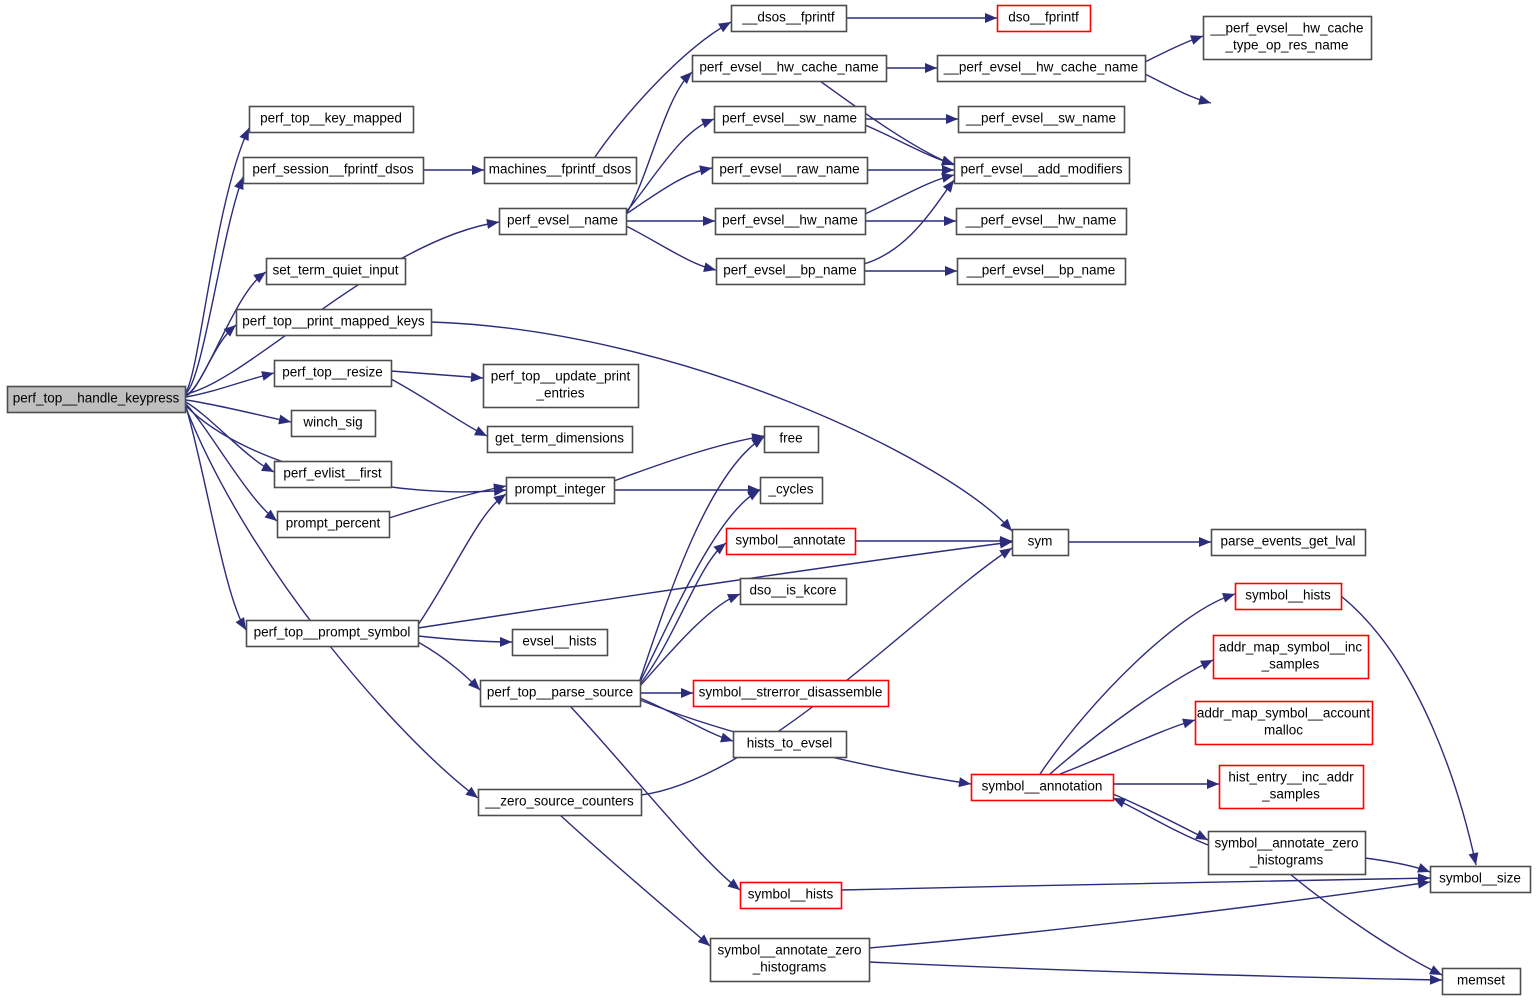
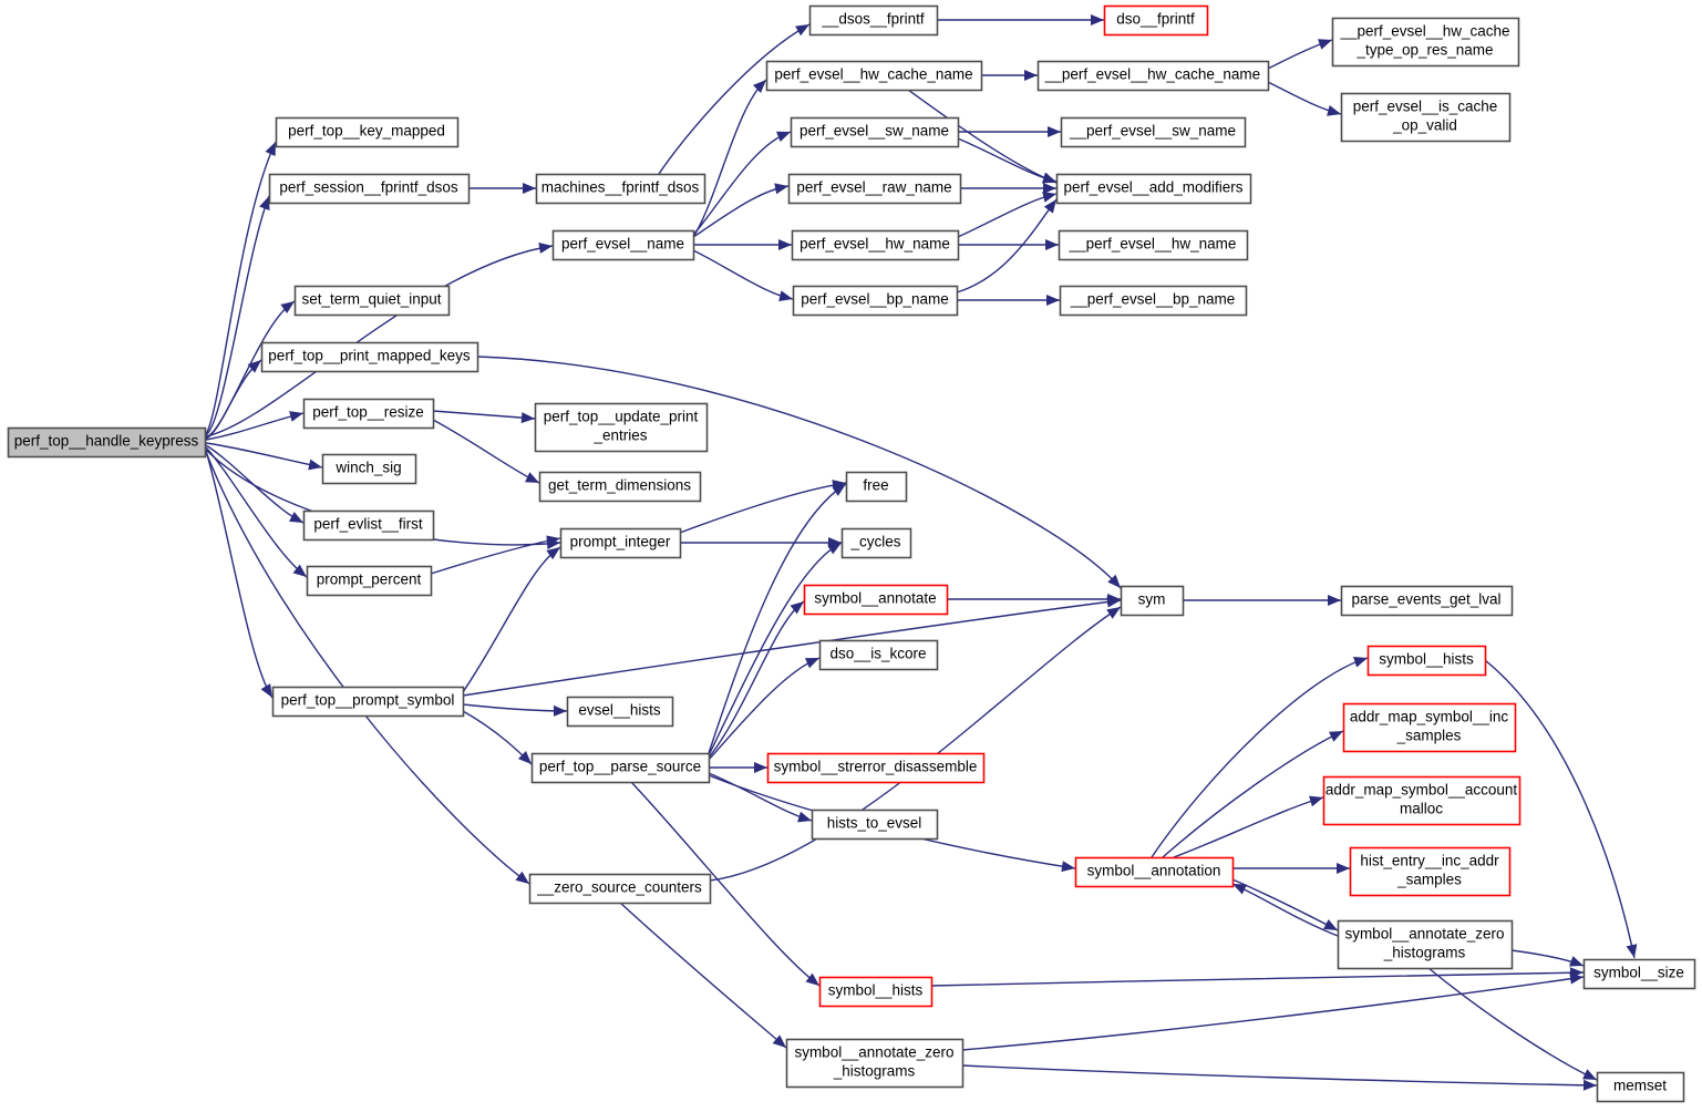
  perf_top__handle_keypress
  perf_top__key_mapped
  perf_session__fprintf_dsos
  machines__fprintf_dsos
  __dsos__fprintf
  dso__fprintf
  perf_evsel__name
  perf_evsel__hw_cache_name
  __perf_evsel__hw_cache_name
  __perf_evsel__hw_cache
  _type_op_res_name
+ perf_evsel__is_cache
+ _op_valid
  perf_evsel__sw_name
  __perf_evsel__sw_name
  perf_evsel__raw_name
  perf_evsel__add_modifiers
  perf_evsel__hw_name
  __perf_evsel__hw_name
  perf_evsel__bp_name
  __perf_evsel__bp_name
  set_term_quiet_input
  perf_top__print_mapped_keys
  perf_top__resize
  perf_top__update_print
  _entries
  get_term_dimensions
  winch_sig
  perf_evlist__first
  prompt_percent
  prompt_integer
  free
  _cycles
  symbol__annotate
  dso__is_kcore
  perf_top__prompt_symbol
  evsel__hists
  perf_top__parse_source
  symbol__strerror_disassemble
  hists_to_evsel
  sym
  parse_events_get_lval
  symbol__hists
  addr_map_symbol__inc
  _samples
  addr_map_symbol__account
  malloc
  hist_entry__inc_addr
  _samples
  symbol__annotation
  symbol__annotate_zero
  _histograms
  __zero_source_counters
  symbol__hists
  symbol__annotate_zero
  _histograms
  symbol__size
  memset
